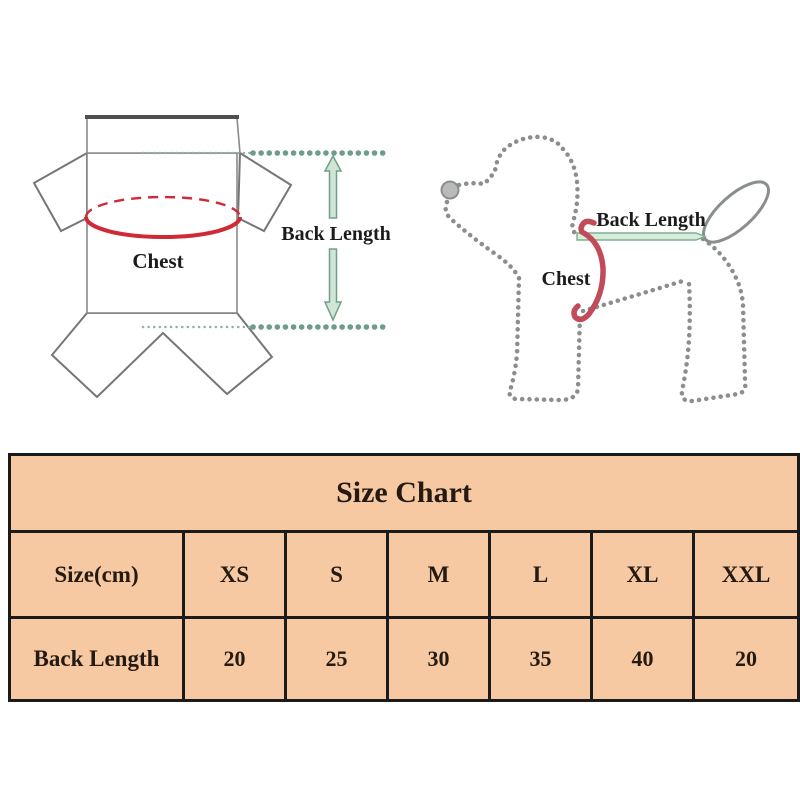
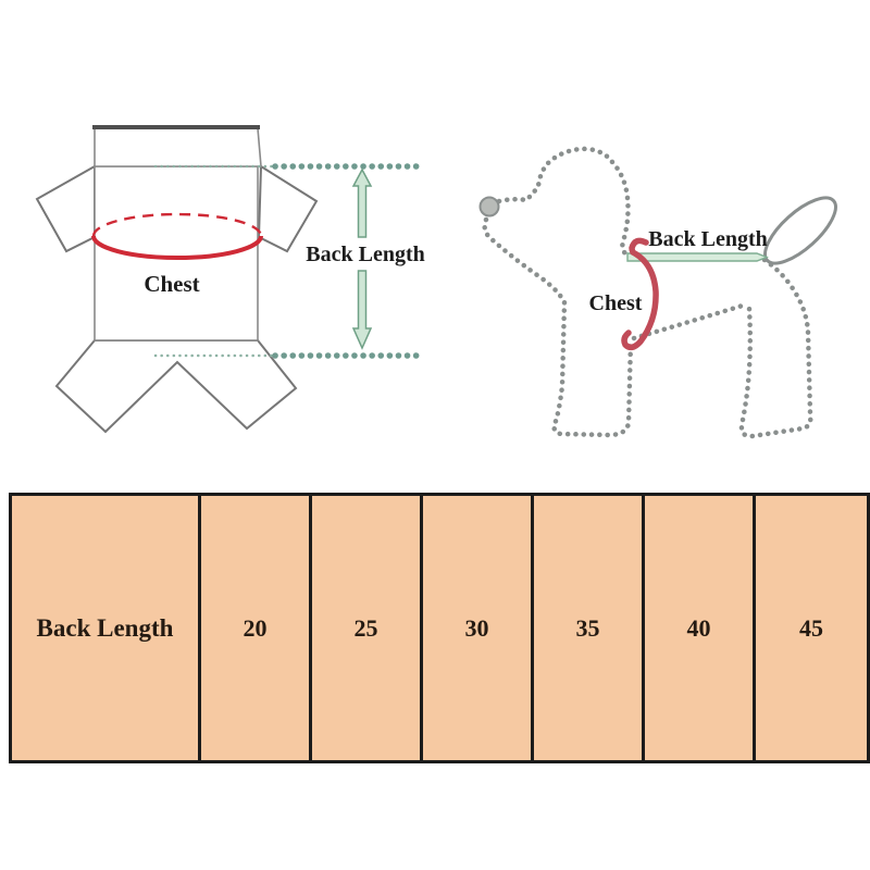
  Chest
  Back Length
  Back Length
  Chest
- Size Chart
- Size(cm)	XS	S	M	L	XL	XXL
- Back Length	20	25	30	35	40	20
+ Back Length	20	25	30	35	40	45
